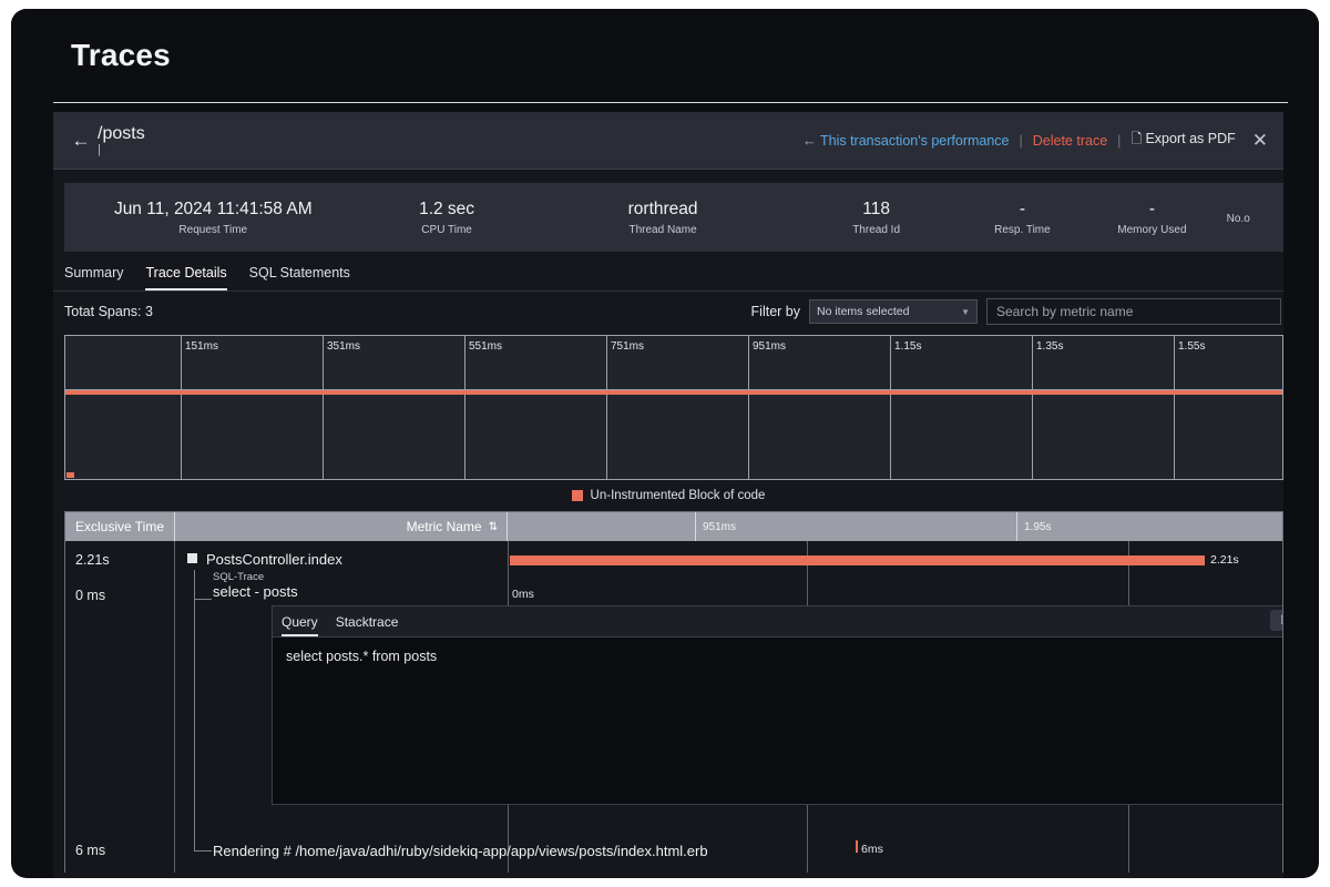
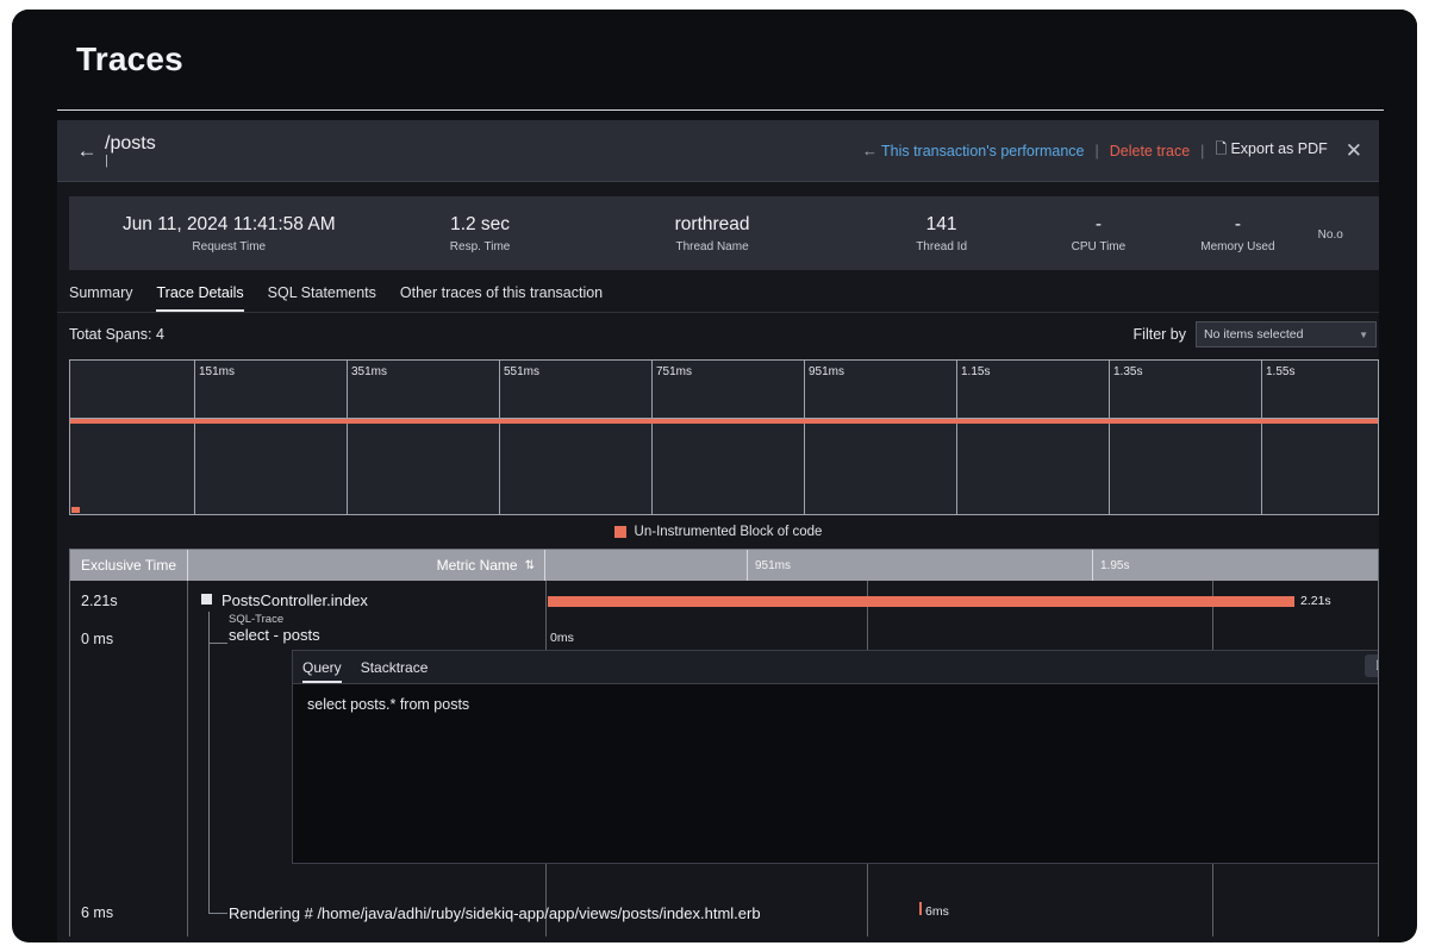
  Traces
  ←
  /posts
  |
  ← This transaction's performance
  |
  Delete trace
  |
  🗋 Export as PDF
  ✕
  Jun 11, 2024 11:41:58 AM
  Request Time
  1.2 sec
- CPU Time
+ Resp. Time
  rorthread
  Thread Name
- 118
+ 141
  Thread Id
  -
- Resp. Time
+ CPU Time
  -
  Memory Used
  No.o
  Summary
  Trace Details
  SQL Statements
+ Other traces of this transaction
- Totat Spans: 3
+ Totat Spans: 4
  Filter by
  No items selected
  ▼
- Search by metric name
  151ms
  351ms
  551ms
  751ms
  951ms
  1.15s
  1.35s
  1.55s
  Un-Instrumented Block of code
  Exclusive Time
  Metric Name
  ⇅
  951ms
  1.95s
  2.21s
  PostsController.index
  2.21s
  0 ms
  SQL-Trace
  select - posts
  0ms
  Query
  Stacktrace
  select posts.* from posts
  6 ms
  Rendering # /home/java/adhi/ruby/sidekiq-app/app/views/posts/index.html.erb
  6ms
